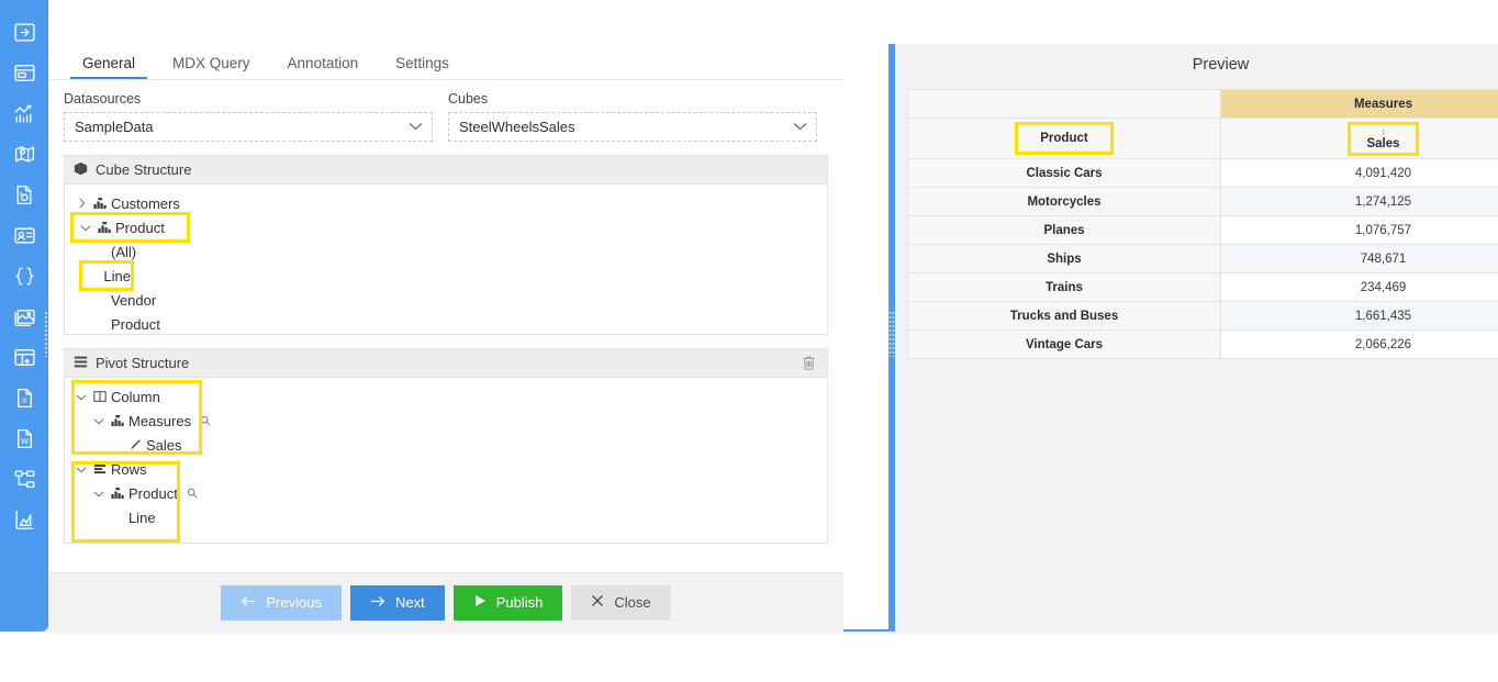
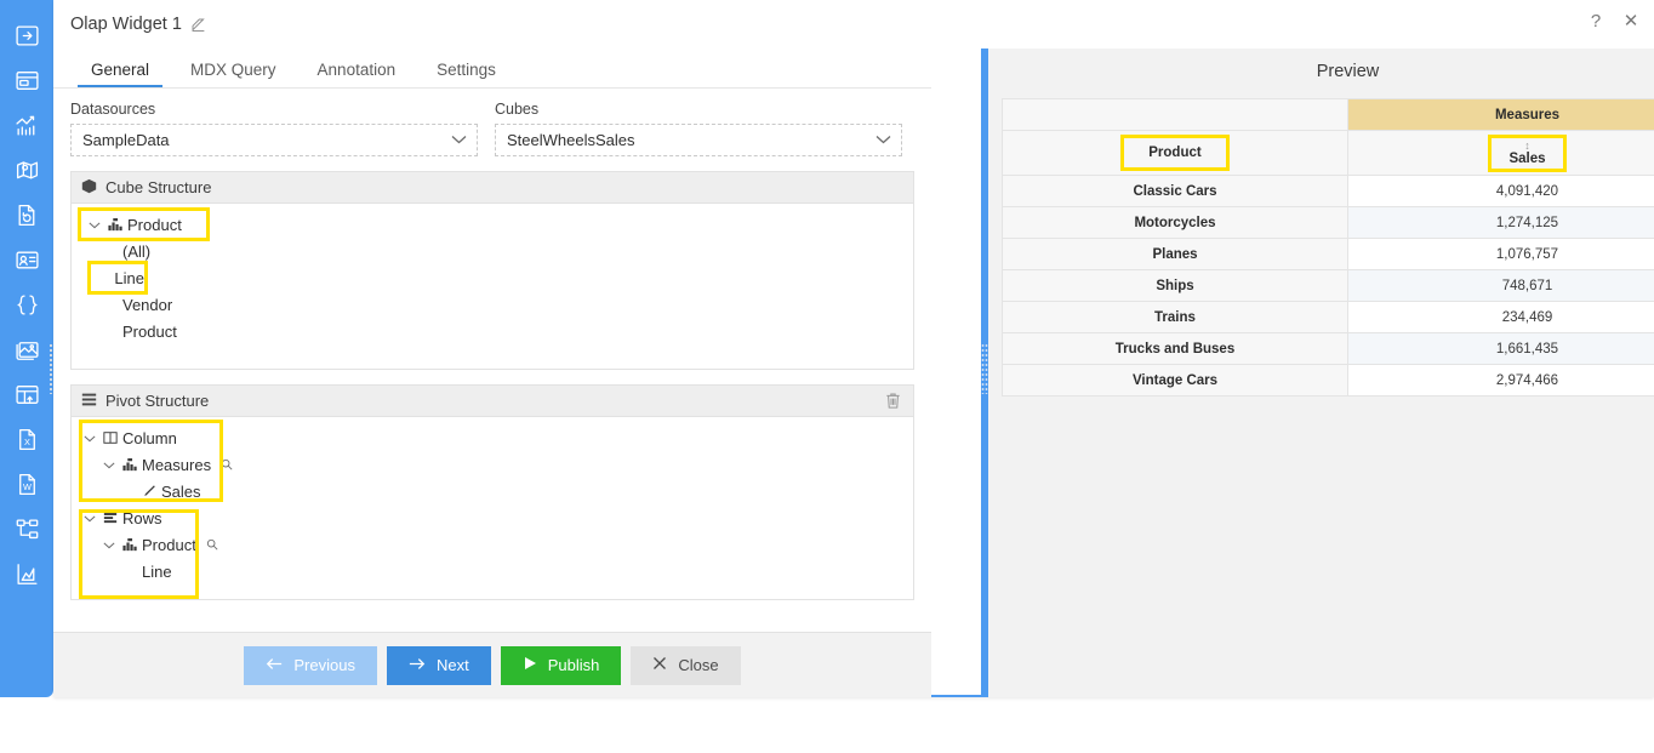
  X
  W
+ Olap Widget 1
+ ?
+ ✕
  General
  MDX Query
  Annotation
  Settings
  Datasources
  SampleData
  Cubes
  SteelWheelsSales
  Cube Structure
- Customers
  Product
  (All)
  Line
  Vendor
  Product
  Pivot Structure
  Column
  Measures
  Sales
  Rows
  Product
  Line
  Previous
  Next
  Publish
  Close
  Preview
  	Measures
  Product	↕Sales
  Classic Cars	4,091,420
  Motorcycles	1,274,125
  Planes	1,076,757
  Ships	748,671
  Trains	234,469
  Trucks and Buses	1,661,435
- Vintage Cars	2,066,226
+ Vintage Cars	2,974,466
